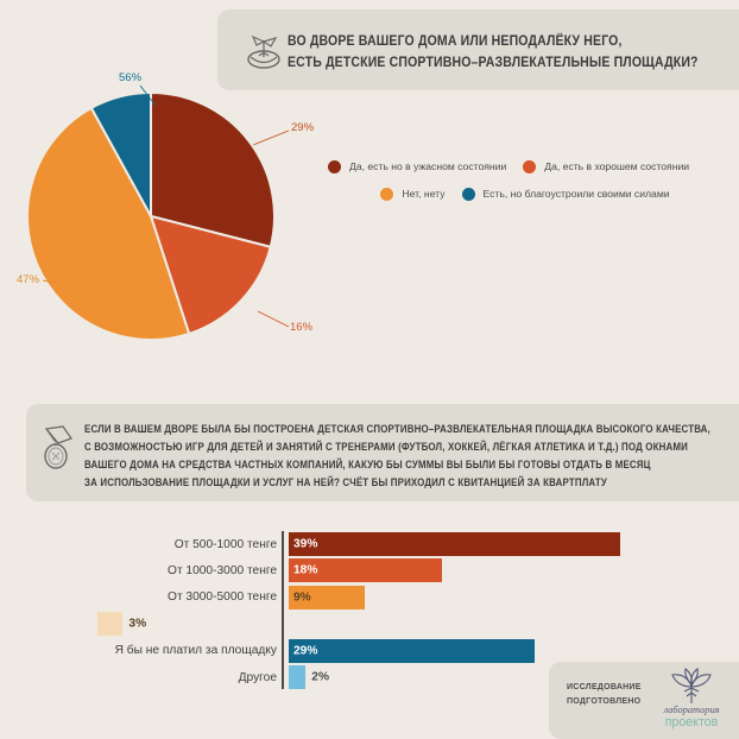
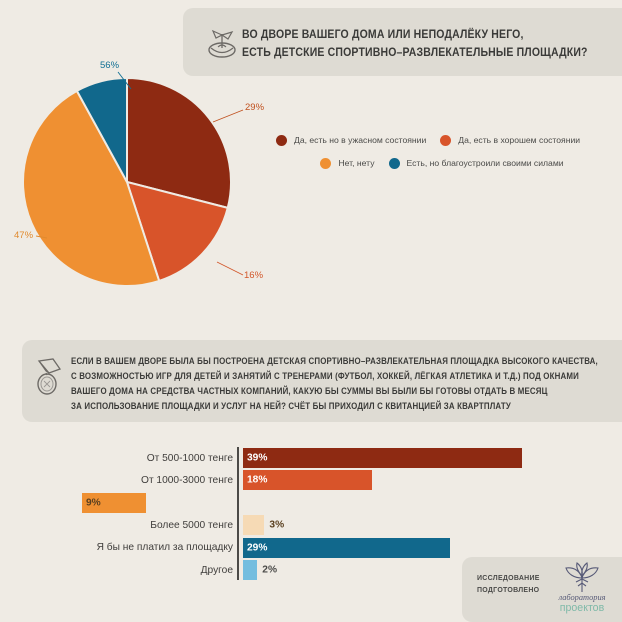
  ВО ДВОРЕ ВАШЕГО ДОМА ИЛИ НЕПОДАЛЁКУ НЕГО,
  ЕСТЬ ДЕТСКИЕ СПОРТИВНО–РАЗВЛЕКАТЕЛЬНЫЕ ПЛОЩАДКИ?
  29%
  16%
  47%
  56%
  Да, есть но в ужасном состоянии
  Да, есть в хорошем состоянии
  Нет, нету
  Есть, но благоустроили своими силами
  ЕСЛИ В ВАШЕМ ДВОРЕ БЫЛА БЫ ПОСТРОЕНА ДЕТСКАЯ СПОРТИВНО–РАЗВЛЕКАТЕЛЬНАЯ ПЛОЩАДКА ВЫСОКОГО КАЧЕСТВА,
  С ВОЗМОЖНОСТЬЮ ИГР ДЛЯ ДЕТЕЙ И ЗАНЯТИЙ С ТРЕНЕРАМИ (ФУТБОЛ, ХОККЕЙ, ЛЁГКАЯ АТЛЕТИКА И Т.Д.) ПОД ОКНАМИ
  ВАШЕГО ДОМА НА СРЕДСТВА ЧАСТНЫХ КОМПАНИЙ, КАКУЮ БЫ СУММЫ ВЫ БЫЛИ БЫ ГОТОВЫ ОТДАТЬ В МЕСЯЦ
  ЗА ИСПОЛЬЗОВАНИЕ ПЛОЩАДКИ И УСЛУГ НА НЕЙ? СЧЁТ БЫ ПРИХОДИЛ С КВИТАНЦИЕЙ ЗА КВАРТПЛАТУ
  От 500-1000 тенге
  39%
  От 1000-3000 тенге
  18%
- От 3000-5000 тенге
  9%
+ Более 5000 тенге
  3%
  Я бы не платил за площадку
  29%
  Другое
  2%
  ИССЛЕДОВАНИЕ
  ПОДГОТОВЛЕНО
  лаборатория
  проектов
